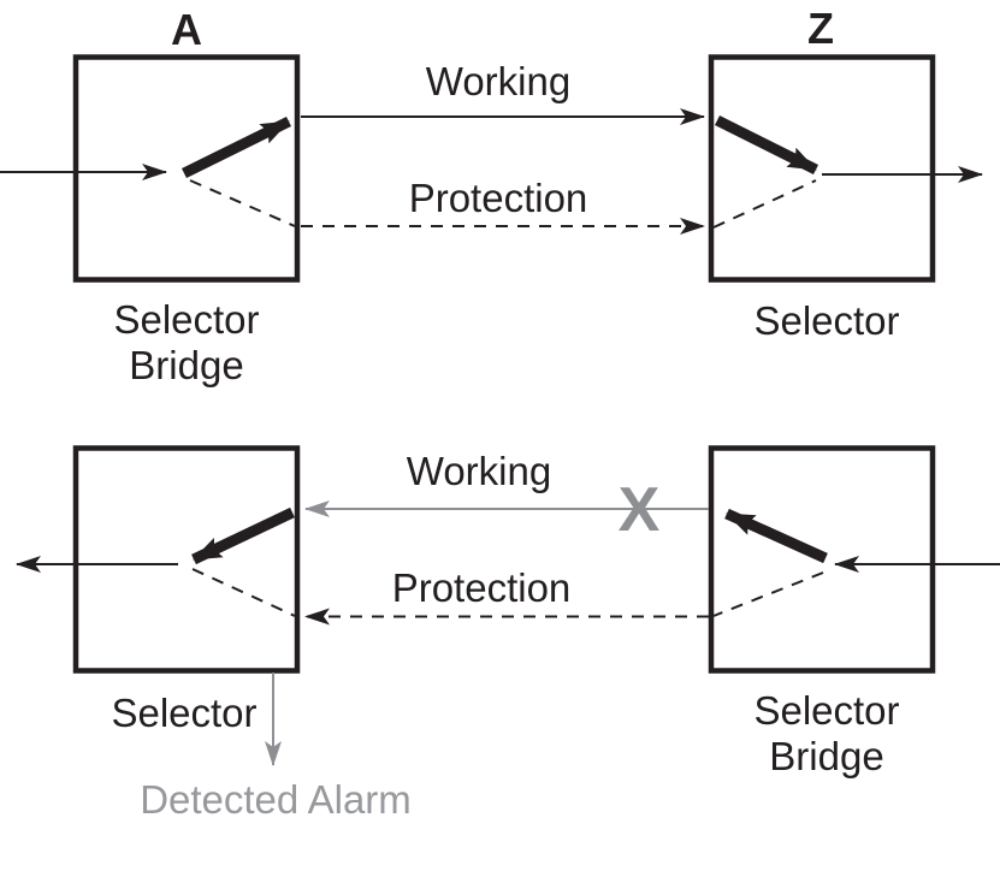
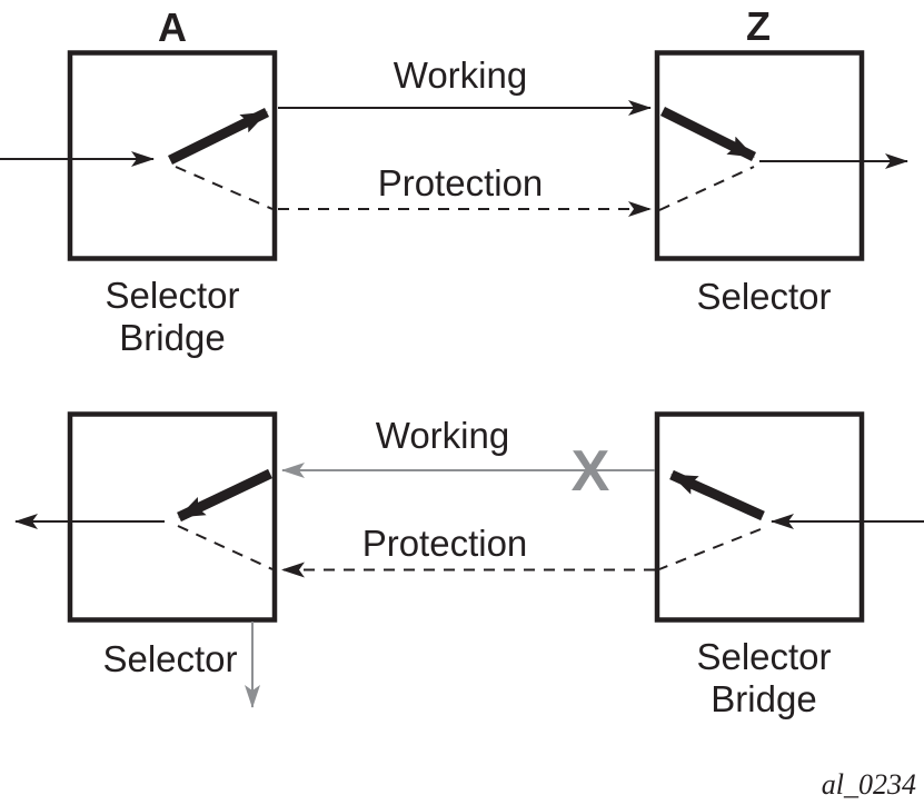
  A
  Z
  Working
  Protection
  Selector
  Bridge
  Selector
  Working
  X
  Protection
- Detected Alarm
  Selector
  Selector
  Bridge
+ al_0234
